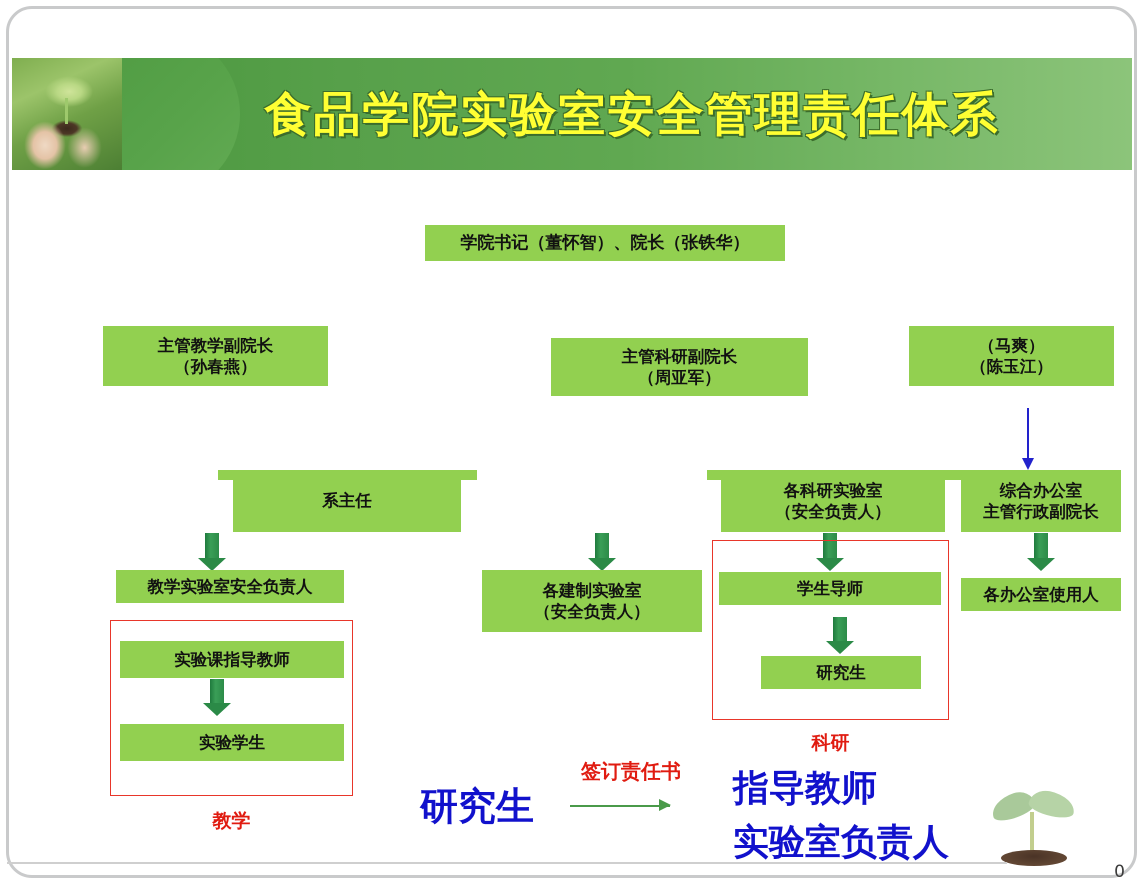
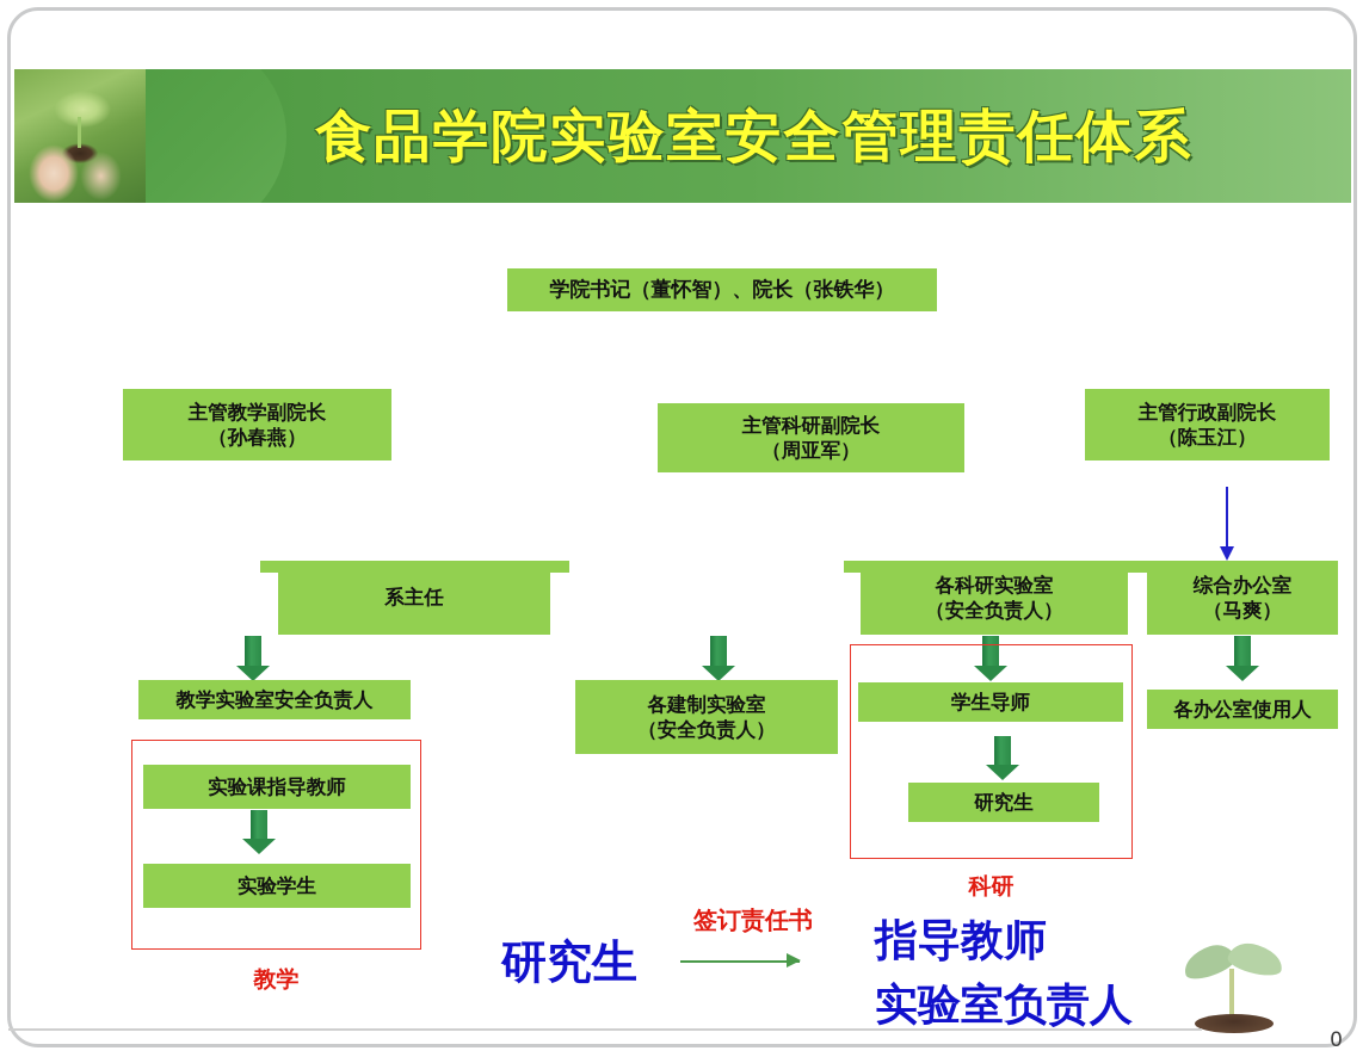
  食品学院实验室安全管理责任体系
  学院书记（董怀智）、院长（张铁华）
  主管教学副院长
  （孙春燕）
  主管科研副院长
  （周亚军）
- （马爽）
+ 主管行政副院长
  （陈玉江）
  系主任
  各科研实验室
  （安全负责人）
  综合办公室
- 主管行政副院长
+ （马爽）
  教学实验室安全负责人
  各建制实验室
  （安全负责人）
  学生导师
  各办公室使用人
  实验课指导教师
  实验学生
  教学
  研究生
  科研
  研究生
  签订责任书
  指导教师
  实验室负责人
  0
